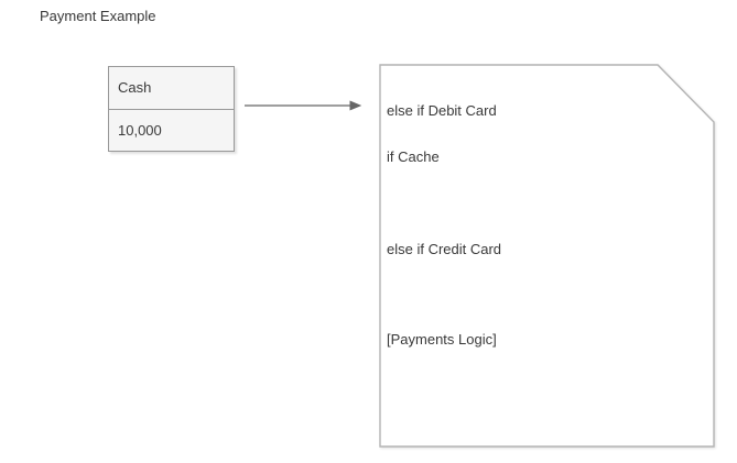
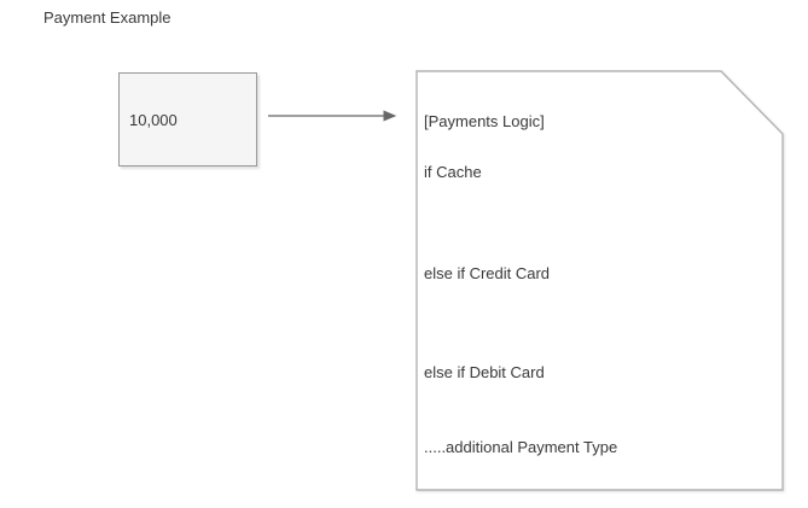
  Payment Example
- Cash
  10,000
- else if Debit Card
+ [Payments Logic]
  if Cache
  else if Credit Card
- [Payments Logic]
+ else if Debit Card
+ .....additional Payment Type
